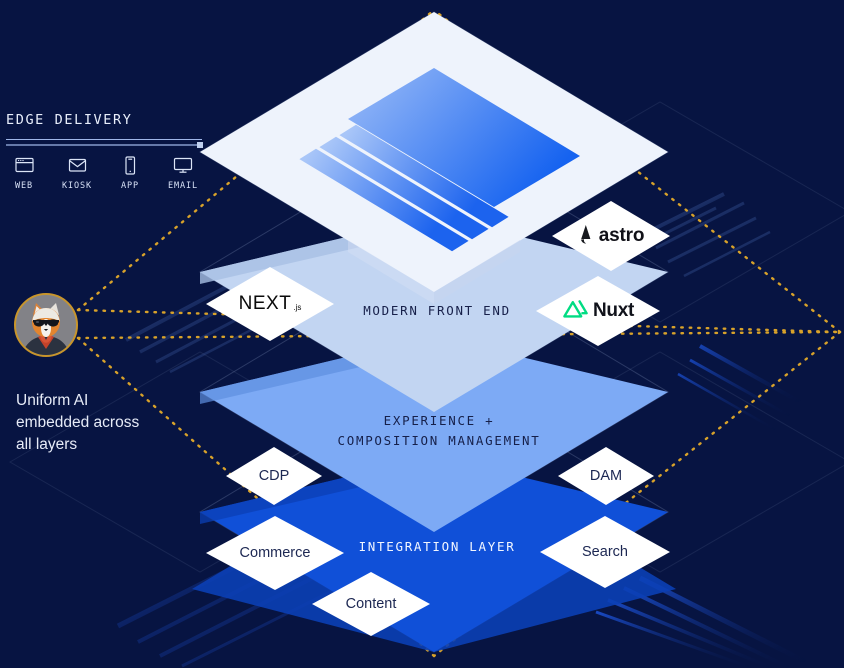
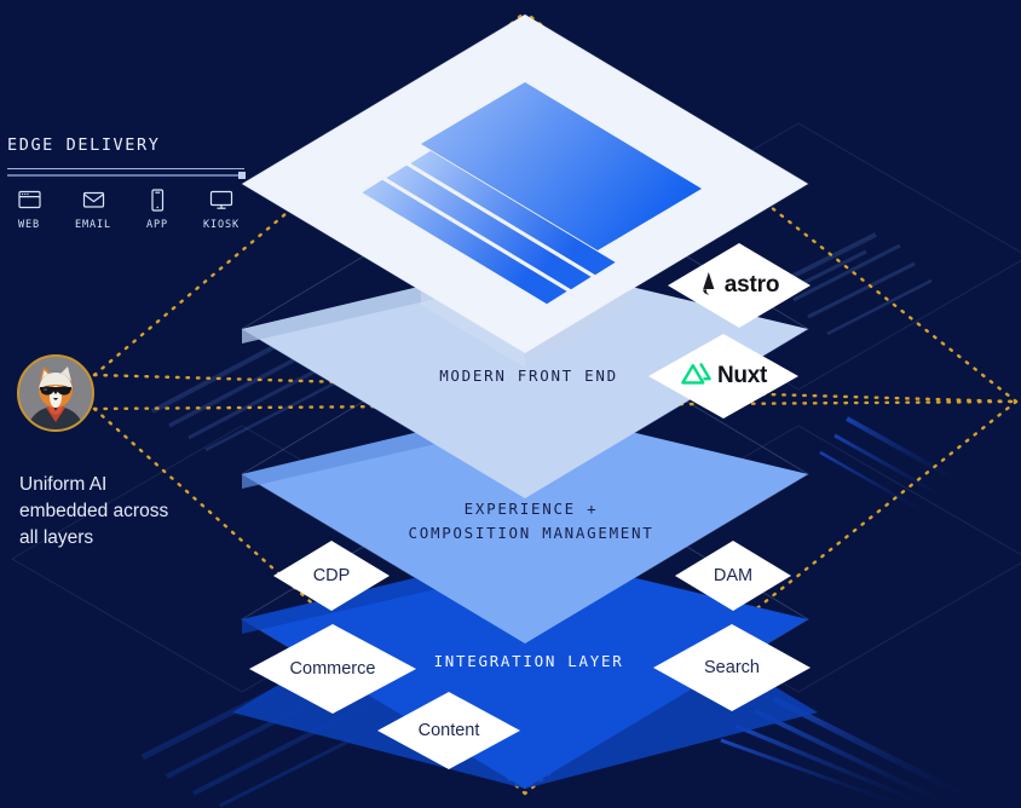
  EDGE DELIVERY
  WEB
- KIOSK
+ EMAIL
  APP
- EMAIL
+ KIOSK
  Uniform AI embedded across all layers
  MODERN FRONT END
  EXPERIENCE +
  COMPOSITION MANAGEMENT
  INTEGRATION LAYER
- NEXT
- .js
  astro
  Nuxt
  CDP
  DAM
  Commerce
  Search
  Content
